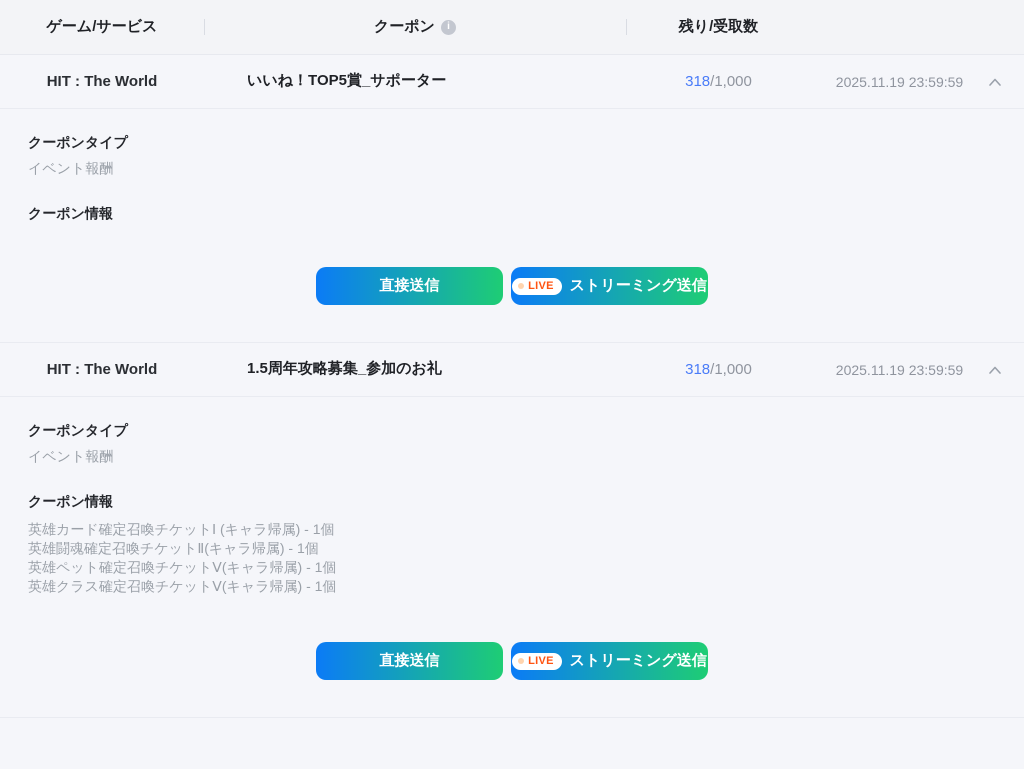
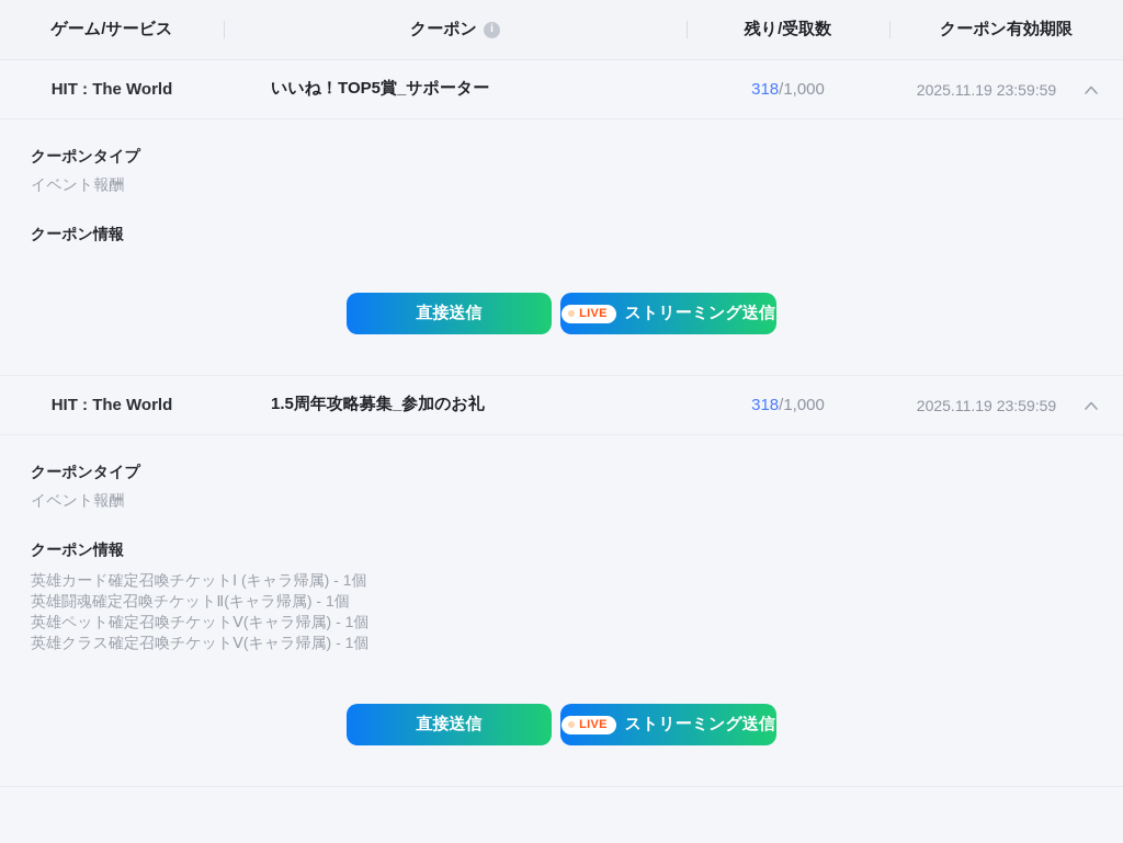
  ゲーム/サービス
  クーポン
  i
  残り/受取数
+ クーポン有効期限
  HIT : The World
  いいね！TOP5賞_サポーター
  318
  /1,000
  2025.11.19 23:59:59
  クーポンタイプ
  イベント報酬
  クーポン情報
  直接送信
  LIVE
  ストリーミング送信
  HIT : The World
  1.5周年攻略募集_参加のお礼
  318
  /1,000
  2025.11.19 23:59:59
  クーポンタイプ
  イベント報酬
  クーポン情報
  英雄カード確定召喚チケットⅠ (キャラ帰属) - 1個
  英雄闘魂確定召喚チケットⅡ(キャラ帰属) - 1個
  英雄ペット確定召喚チケットⅤ(キャラ帰属) - 1個
  英雄クラス確定召喚チケットⅤ(キャラ帰属) - 1個
  直接送信
  LIVE
  ストリーミング送信
